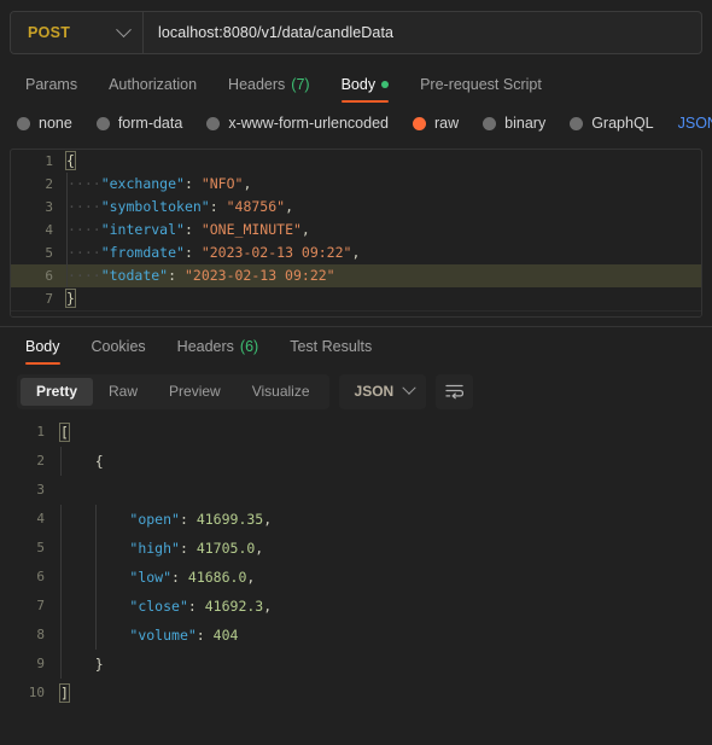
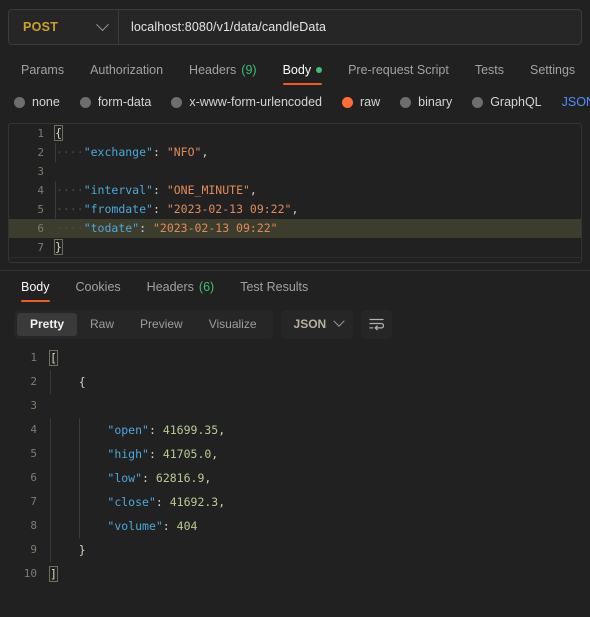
  POST
  localhost:8080/v1/data/candleData
  Params
  Authorization
  Headers
- (7)
+ (9)
  Body
  Pre-request Script
+ Tests
+ Settings
  none
  form-data
  x-www-form-urlencoded
  raw
  binary
  GraphQL
  JSO
  1
  {
  2
  ····"exchange": "NFO",
  3
- ····"symboltoken": "48756",
  4
  ····"interval": "ONE_MINUTE",
  5
  ····"fromdate": "2023-02-13 09:22",
  6
  ····"todate": "2023-02-13 09:22"
  7
  }
  Body
  Cookies
  Headers
  (6)
  Test Results
  Pretty
  Raw
  Preview
  Visualize
  JSON
  1
  [
  2
  {
  3
  4
  "open": 41699.35,
  5
  "high": 41705.0,
  6
- "low": 41686.0,
+ "low": 62816.9,
  7
  "close": 41692.3,
  8
  "volume": 404
  9
  }
  10
  ]
